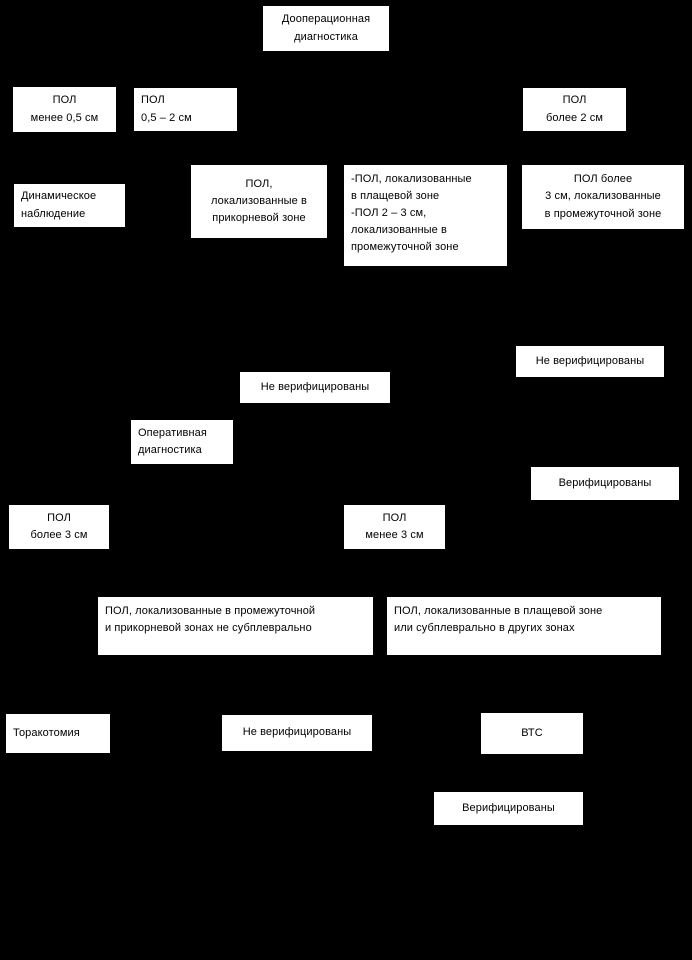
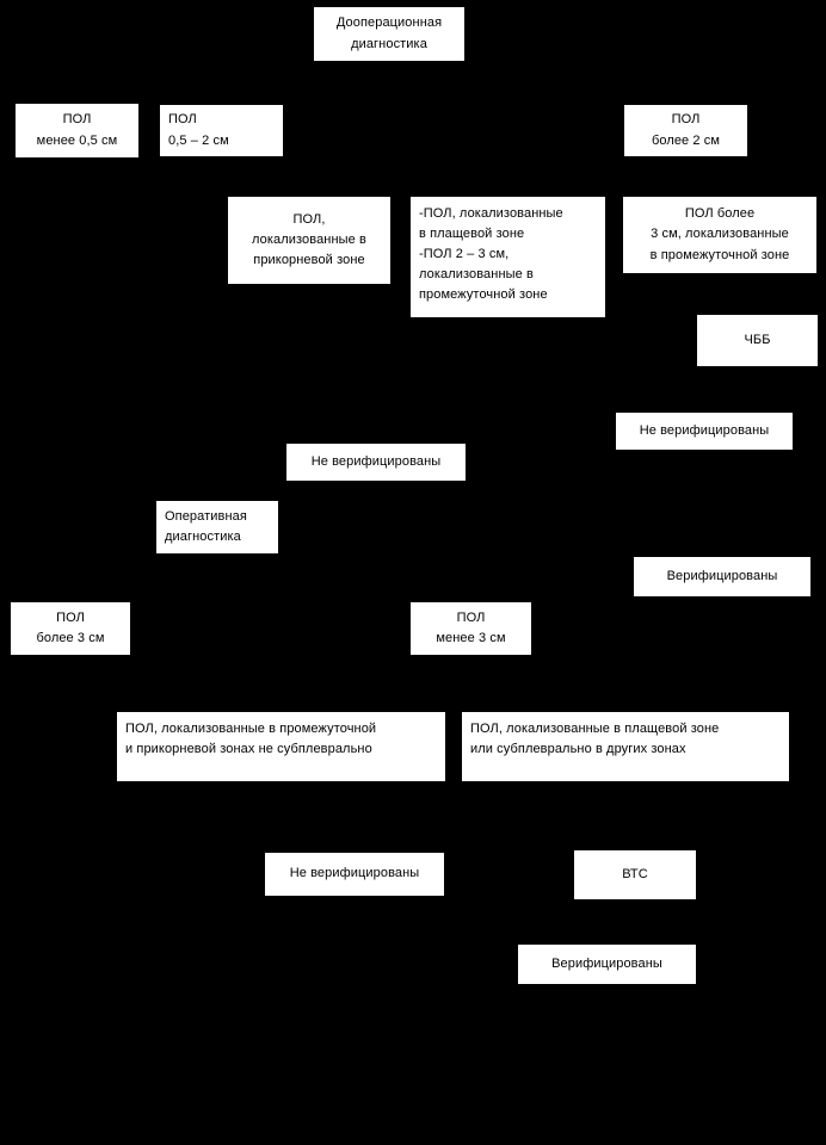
  Дооперационная
  диагностика
  ПОЛ
  менее 0,5 см
  ПОЛ
  0,5 – 2 см
  ПОЛ
  более 2 см
- Динамическое
- наблюдение
  ПОЛ,
  локализованные в
  прикорневой зоне
  -ПОЛ, локализованные
  в плащевой зоне
  -ПОЛ 2 – 3 см,
  локализованные в
  промежуточной зоне
  ПОЛ более
  3 см, локализованные
  в промежуточной зоне
+ ЧББ
  Не верифицированы
  Не верифицированы
  Оперативная
  диагностика
  Верифицированы
  ПОЛ
  более 3 см
  ПОЛ
  менее 3 см
  ПОЛ, локализованные в промежуточной
  и прикорневой зонах не субплеврально
  ПОЛ, локализованные в плащевой зоне
  или субплеврально в других зонах
- Торакотомия
  Не верифицированы
  ВТС
  Верифицированы
